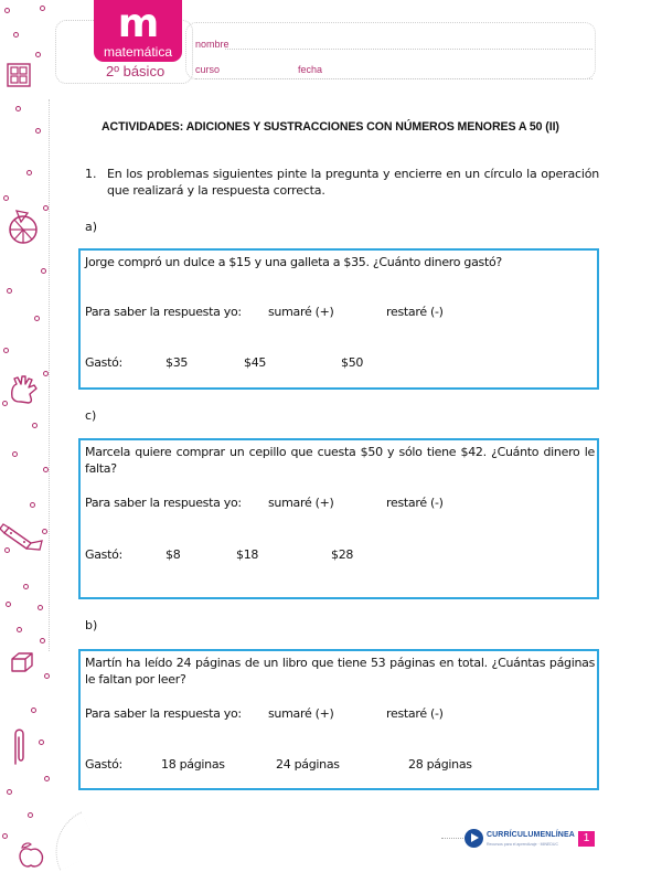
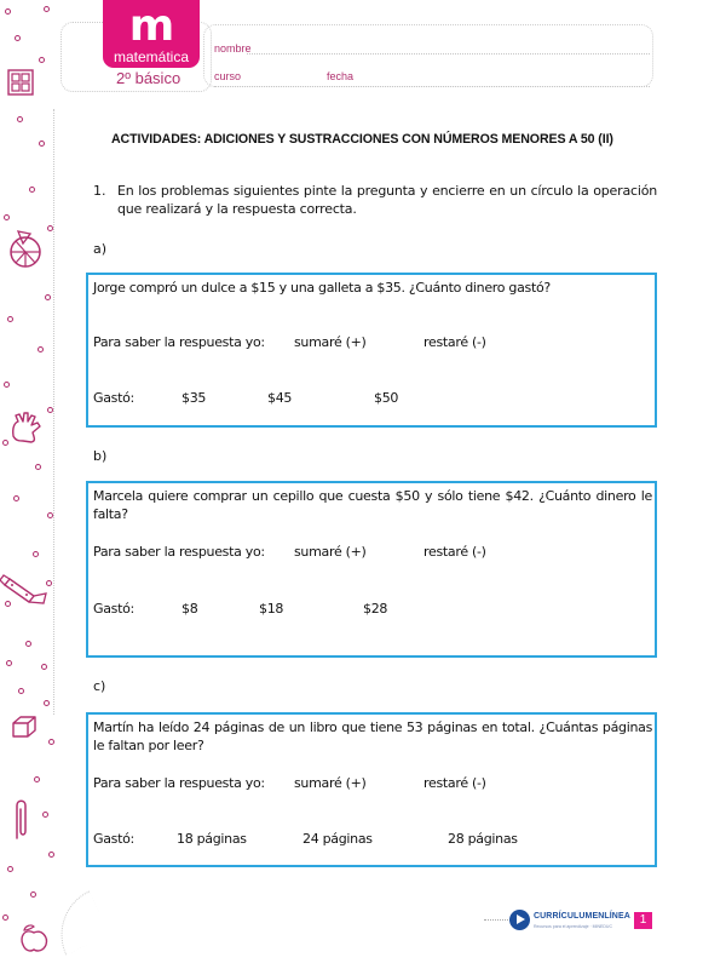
  m
  matemática
  2º básico
  nombre
  curso
  fecha
  ACTIVIDADES: ADICIONES Y SUSTRACCIONES CON NÚMEROS MENORES A 50 (II)
  1.
  En los problemas siguientes pinte la pregunta y encierre en un círculo la operación que realizará y la respuesta correcta.
  a)
  Jorge compró un dulce a $15 y una galleta a $35. ¿Cuánto dinero gastó?
  Para saber la respuesta yo:
  sumaré (+)
  restaré (-)
  Gastó:
  $35
  $45
  $50
- c)
+ b)
  Marcela quiere comprar un cepillo que cuesta $50 y sólo tiene $42. ¿Cuánto dinero le falta?
  Para saber la respuesta yo:
  sumaré (+)
  restaré (-)
  Gastó:
  $8
  $18
  $28
- b)
+ c)
  Martín ha leído 24 páginas de un libro que tiene 53 páginas en total. ¿Cuántas páginas le faltan por leer?
  Para saber la respuesta yo:
  sumaré (+)
  restaré (-)
  Gastó:
  18 páginas
  24 páginas
  28 páginas
  1
